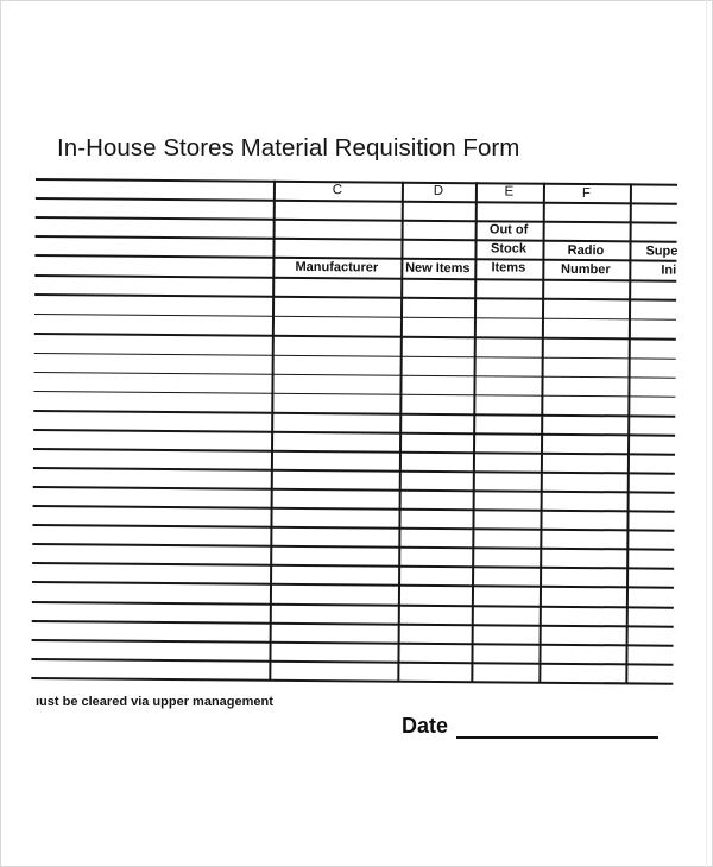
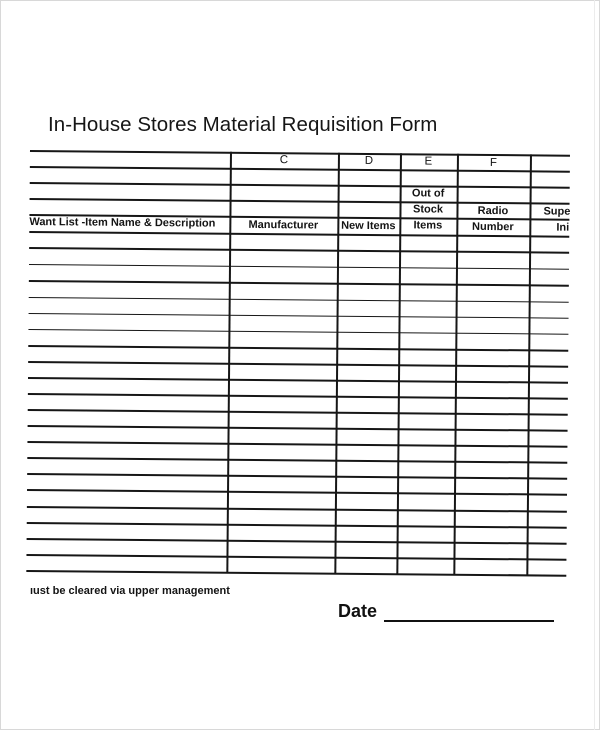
  In-House Stores Material Requisition Form
  C
  D
  E
  F
  Out of
  Stock
  Items
  Radio
  Number
  Supe
  Ini
+ Want List -Item Name & Description
  Manufacturer
  New Items
  ıust be cleared via upper management
  Date
